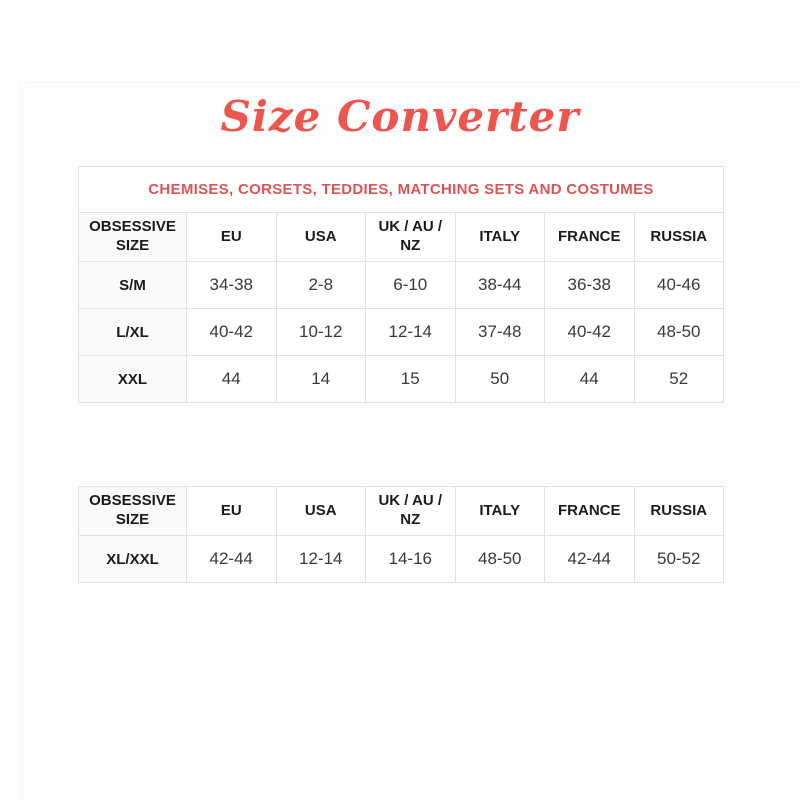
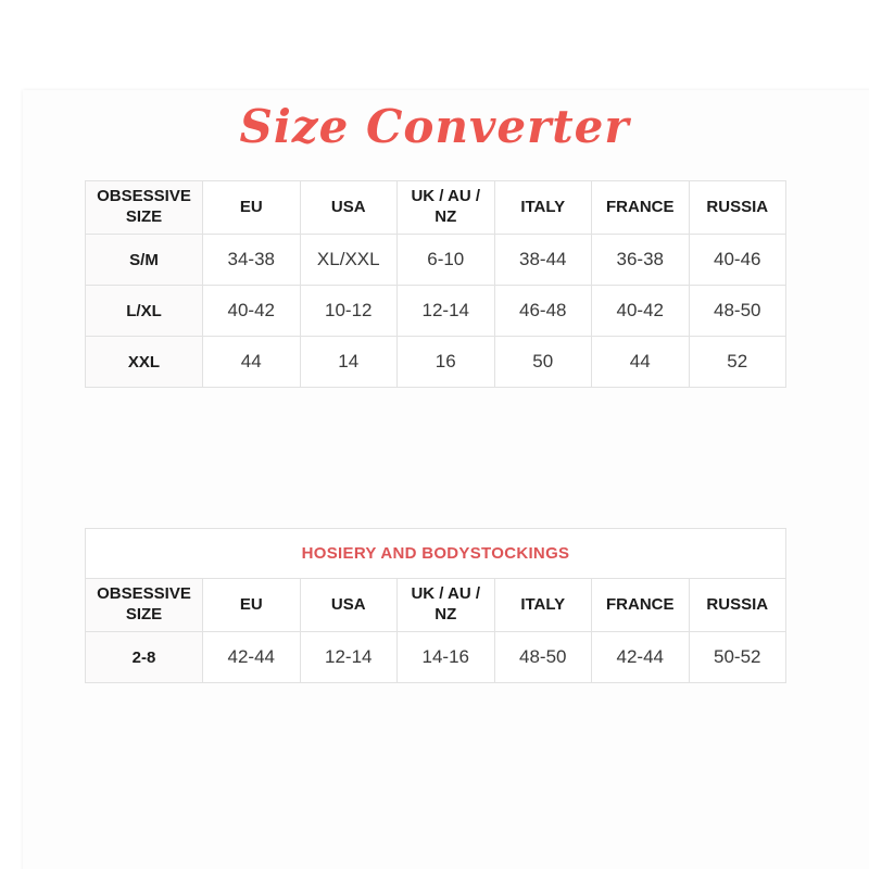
  Size Converter
- CHEMISES, CORSETS, TEDDIES, MATCHING SETS AND COSTUMES
  OBSESSIVE SIZE	EU	USA	UK / AU / NZ	ITALY	FRANCE	RUSSIA
- S/M	34-38	2-8	6-10	38-44	36-38	40-46
+ S/M	34-38	XL/XXL	6-10	38-44	36-38	40-46
- L/XL	40-42	10-12	12-14	37-48	40-42	48-50
+ L/XL	40-42	10-12	12-14	46-48	40-42	48-50
- XXL	44	14	15	50	44	52
+ XXL	44	14	16	50	44	52
+ HOSIERY AND BODYSTOCKINGS
  OBSESSIVE SIZE	EU	USA	UK / AU / NZ	ITALY	FRANCE	RUSSIA
- XL/XXL	42-44	12-14	14-16	48-50	42-44	50-52
+ 2-8	42-44	12-14	14-16	48-50	42-44	50-52
